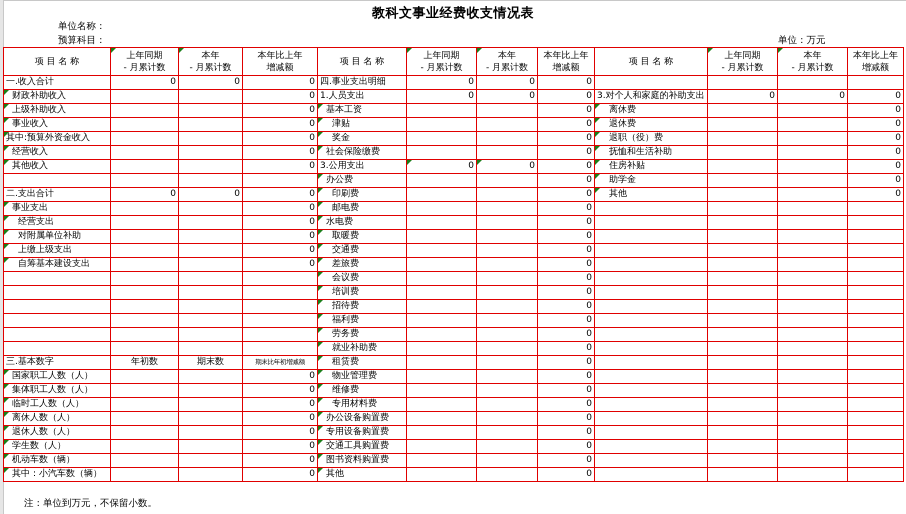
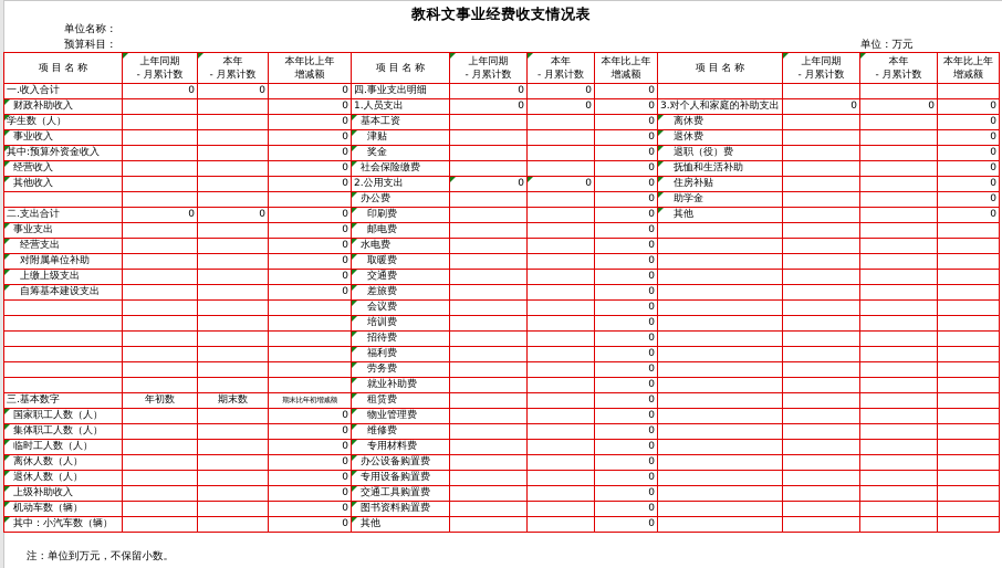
  教科文事业经费收支情况表
  单位名称：
  预算科目：
  单位：万元
  项 目 名 称	上年同期- 月累计数	本年- 月累计数	本年比上年增减额	项 目 名 称	上年同期- 月累计数	本年- 月累计数	本年比上年增减额	项 目 名 称	上年同期- 月累计数	本年- 月累计数	本年比上年增减额
  一.收入合计	0	0	0	四.事业支出明细	0	0	0
  财政补助收入			0	1.人员支出	0	0	0	3.对个人和家庭的补助支出	0	0	0
- 上级补助收入			0	基本工资			0	离休费			0
+ 学生数（人）			0	基本工资			0	离休费			0
  事业收入			0	津贴			0	退休费			0
  其中:预算外资金收入			0	奖金			0	退职（役）费			0
  经营收入			0	社会保险缴费			0	抚恤和生活补助			0
- 其他收入			0	3.公用支出	0	0	0	住房补贴			0
+ 其他收入			0	2.公用支出	0	0	0	住房补贴			0
  				办公费			0	助学金			0
  二.支出合计	0	0	0	印刷费			0	其他			0
  事业支出			0	邮电费			0
  经营支出			0	水电费			0
  对附属单位补助			0	取暖费			0
  上缴上级支出			0	交通费			0
  自筹基本建设支出			0	差旅费			0
  				会议费			0
  				培训费			0
  				招待费			0
  				福利费			0
  				劳务费			0
  				就业补助费			0
  三.基本数字	年初数	期末数	期末比年初增减额	租赁费			0
  国家职工人数（人）			0	物业管理费			0
  集体职工人数（人）			0	维修费			0
  临时工人数（人）			0	专用材料费			0
  离休人数（人）			0	办公设备购置费			0
  退休人数（人）			0	专用设备购置费			0
- 学生数（人）			0	交通工具购置费			0
+ 上级补助收入			0	交通工具购置费			0
  机动车数（辆）			0	图书资料购置费			0
  其中：小汽车数（辆）			0	其他			0
  注：单位到万元，不保留小数。
